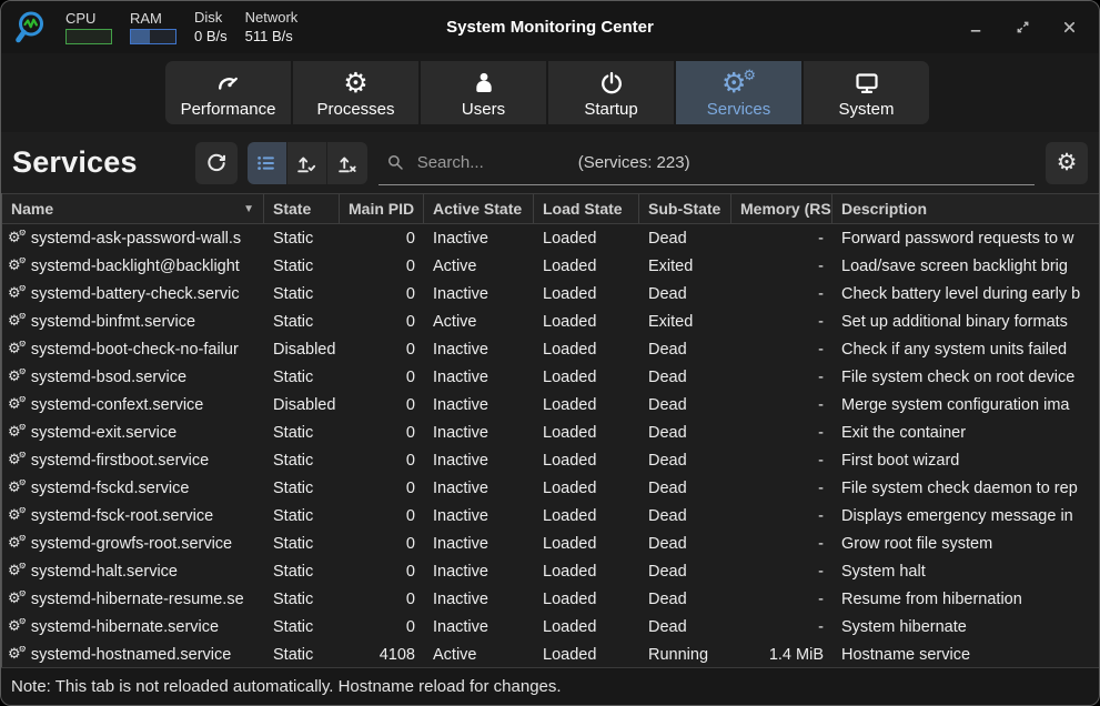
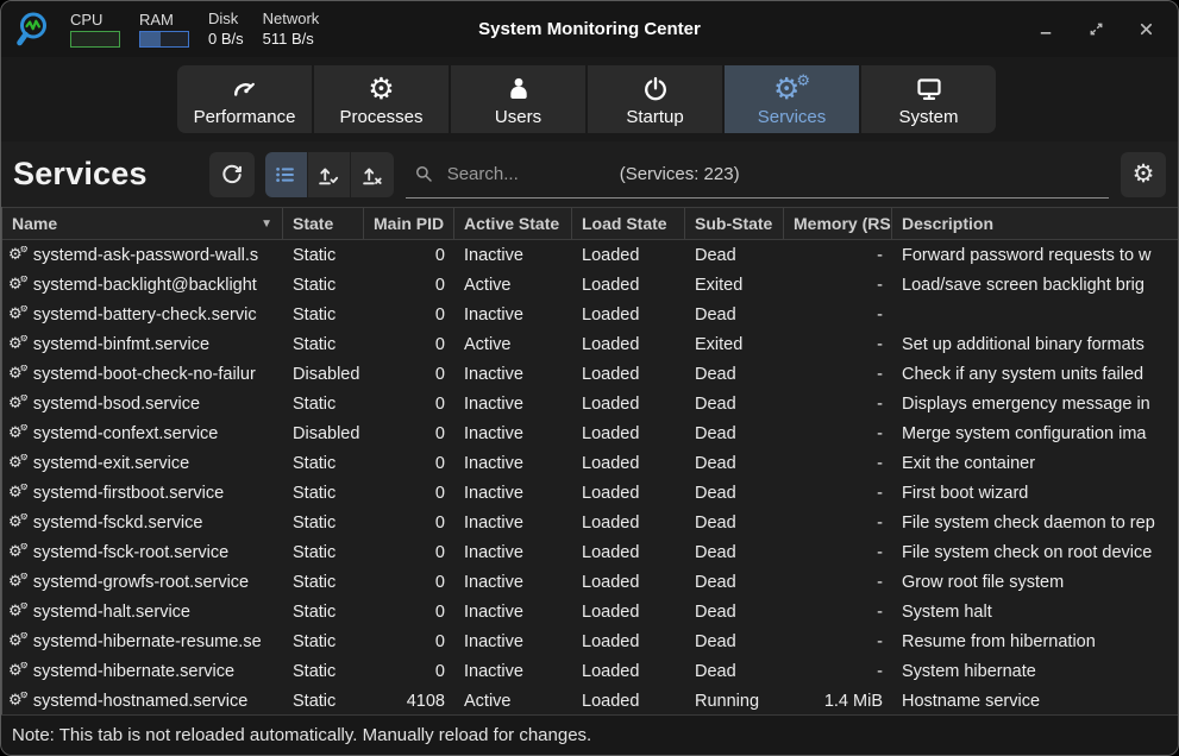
  CPU
  RAM
  Disk
  0 B/s
  Network
  511 B/s
  System Monitoring Center
  Performance
  ⚙
  Processes
  Users
  Startup
  ⚙
  ⚙
  Services
  System
  Services
  Search...
  (Services: 223)
  ⚙
  Name
  ▼
  State
  Main PID
  Active State
  Load State
  Sub-State
  Memory (RS
  Description
  ⚙
  ⚙
  systemd-ask-password-wall.s
  Static
  0
  Inactive
  Loaded
  Dead
  -
  Forward password requests to w
  ⚙
  ⚙
  systemd-backlight@backlight
  Static
  0
  Active
  Loaded
  Exited
  -
  Load/save screen backlight brig
  ⚙
  ⚙
  systemd-battery-check.servic
  Static
  0
  Inactive
  Loaded
  Dead
  -
- Check battery level during early b
  ⚙
  ⚙
  systemd-binfmt.service
  Static
  0
  Active
  Loaded
  Exited
  -
  Set up additional binary formats
  ⚙
  ⚙
  systemd-boot-check-no-failur
  Disabled
  0
  Inactive
  Loaded
  Dead
  -
  Check if any system units failed
  ⚙
  ⚙
  systemd-bsod.service
  Static
  0
  Inactive
  Loaded
  Dead
  -
- File system check on root device
+ Displays emergency message in
  ⚙
  ⚙
  systemd-confext.service
  Disabled
  0
  Inactive
  Loaded
  Dead
  -
  Merge system configuration ima
  ⚙
  ⚙
  systemd-exit.service
  Static
  0
  Inactive
  Loaded
  Dead
  -
  Exit the container
  ⚙
  ⚙
  systemd-firstboot.service
  Static
  0
  Inactive
  Loaded
  Dead
  -
  First boot wizard
  ⚙
  ⚙
  systemd-fsckd.service
  Static
  0
  Inactive
  Loaded
  Dead
  -
  File system check daemon to rep
  ⚙
  ⚙
  systemd-fsck-root.service
  Static
  0
  Inactive
  Loaded
  Dead
  -
- Displays emergency message in
+ File system check on root device
  ⚙
  ⚙
  systemd-growfs-root.service
  Static
  0
  Inactive
  Loaded
  Dead
  -
  Grow root file system
  ⚙
  ⚙
  systemd-halt.service
  Static
  0
  Inactive
  Loaded
  Dead
  -
  System halt
  ⚙
  ⚙
  systemd-hibernate-resume.se
  Static
  0
  Inactive
  Loaded
  Dead
  -
  Resume from hibernation
  ⚙
  ⚙
  systemd-hibernate.service
  Static
  0
  Inactive
  Loaded
  Dead
  -
  System hibernate
  ⚙
  ⚙
  systemd-hostnamed.service
  Static
  4108
  Active
  Loaded
  Running
  1.4 MiB
  Hostname service
- Note: This tab is not reloaded automatically. Hostname reload for changes.
+ Note: This tab is not reloaded automatically. Manually reload for changes.
